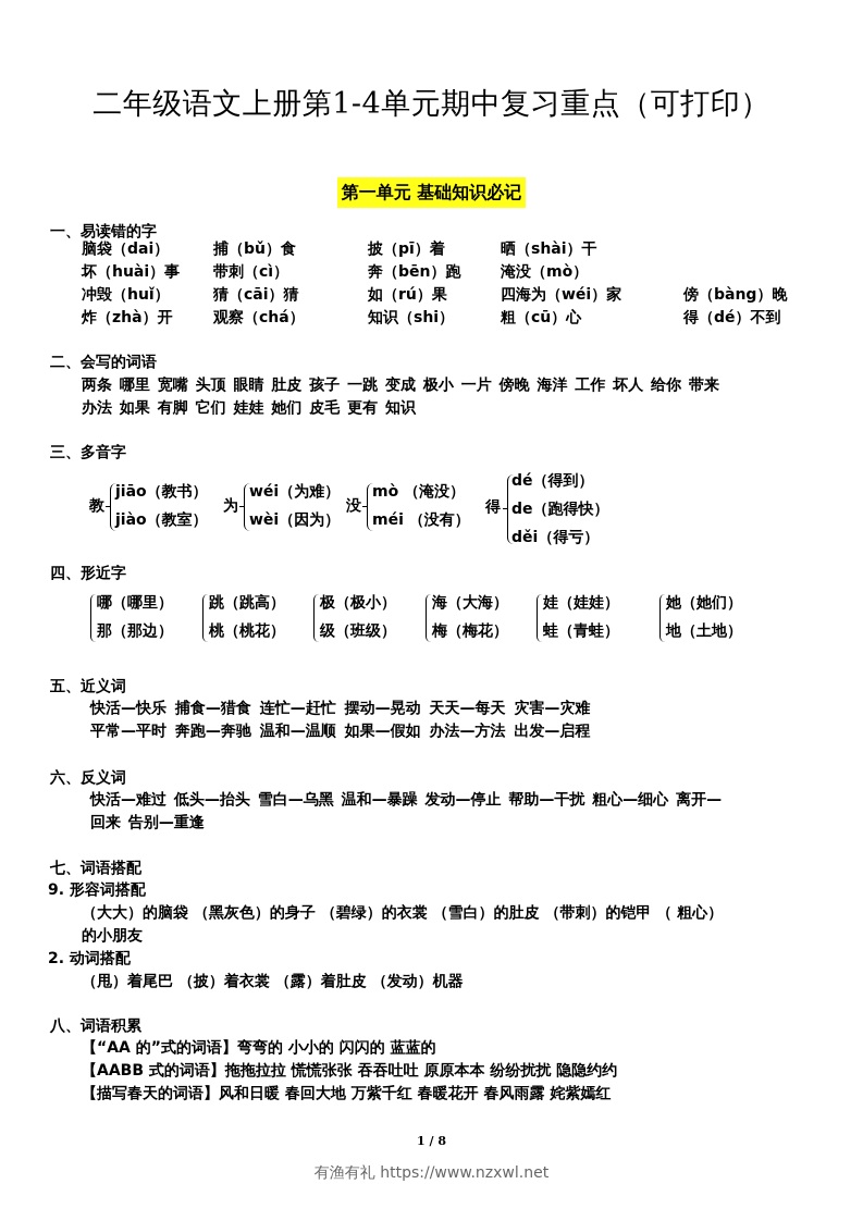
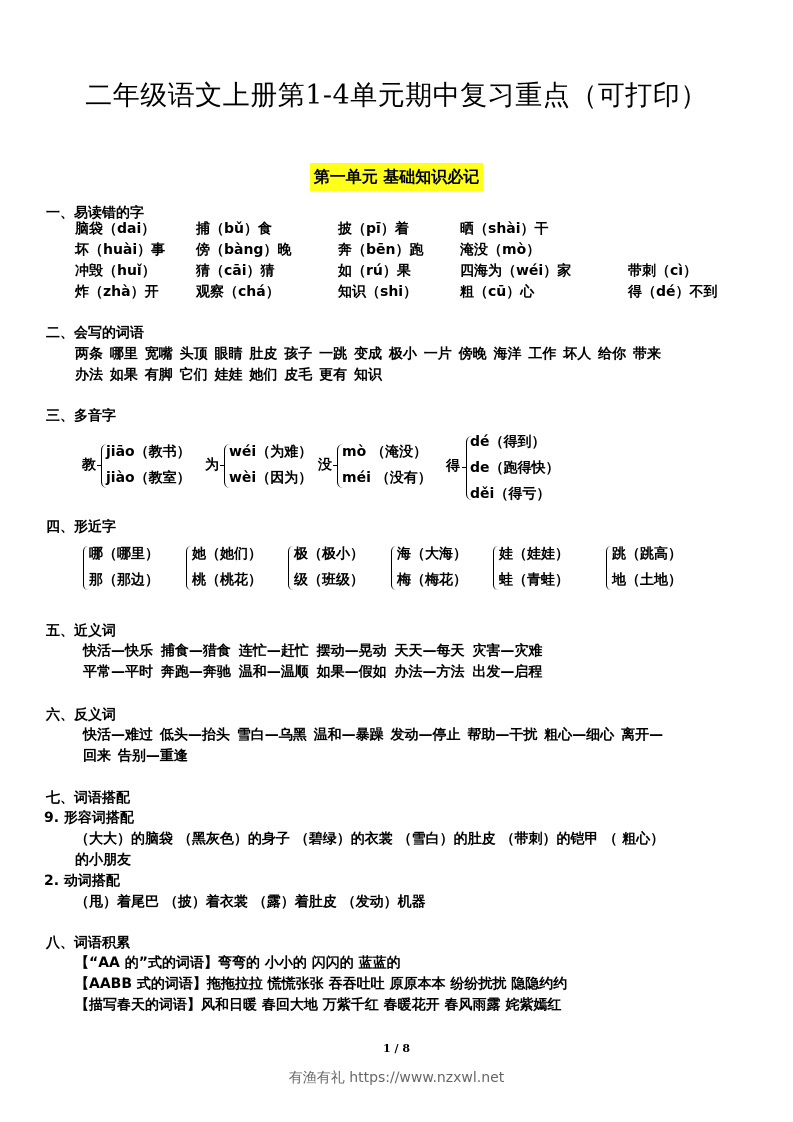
  二年级语文上册第1-4单元期中复习重点（可打印）
  第一单元 基础知识必记
  一、易读错的字
  脑袋（dai）
  捕（bǔ）食
  披（pī）着
  晒（shài）干
  坏（huài）事
- 带刺（cì）
+ 傍（bàng）晚
  奔（bēn）跑
  淹没（mò）
  冲毁（huǐ）
  猜（cāi）猜
  如（rú）果
  四海为（wéi）家
- 傍（bàng）晚
+ 带刺（cì）
  炸（zhà）开
  观察（chá）
  知识（shi）
  粗（cū）心
  得（dé）不到
  二、会写的词语
  两条 哪里 宽嘴 头顶 眼睛 肚皮 孩子 一跳 变成 极小 一片 傍晚 海洋 工作 坏人 给你 带来
  办法 如果 有脚 它们 娃娃 她们 皮毛 更有 知识
  三、多音字
  教
  jiāo（教书）
  jiào（教室）
  为
  wéi（为难）
  wèi（因为）
  没
  mò （淹没）
  méi （没有）
  得
  dé（得到）
  de（跑得快）
  děi（得亏）
  四、形近字
  哪（哪里）
  那（那边）
- 跳（跳高）
+ 她（她们）
  桃（桃花）
  极（极小）
  级（班级）
  海（大海）
  梅（梅花）
  娃（娃娃）
  蛙（青蛙）
- 她（她们）
+ 跳（跳高）
  地（土地）
  五、近义词
  快活—快乐 捕食—猎食 连忙—赶忙 摆动—晃动 天天—每天 灾害—灾难
  平常—平时 奔跑—奔驰 温和—温顺 如果—假如 办法—方法 出发—启程
  六、反义词
  快活—难过 低头—抬头 雪白—乌黑 温和—暴躁 发动—停止 帮助—干扰 粗心—细心 离开—
  回来 告别—重逢
  七、词语搭配
  9. 形容词搭配
  （大大）的脑袋 （黑灰色）的身子 （碧绿）的衣裳 （雪白）的肚皮 （带刺）的铠甲 （ 粗心）
  的小朋友
  2. 动词搭配
  （甩）着尾巴 （披）着衣裳 （露）着肚皮 （发动）机器
  八、词语积累
  【“AA 的”式的词语】弯弯的 小小的 闪闪的 蓝蓝的
  【AABB 式的词语】拖拖拉拉 慌慌张张 吞吞吐吐 原原本本 纷纷扰扰 隐隐约约
  【描写春天的词语】风和日暖 春回大地 万紫千红 春暖花开 春风雨露 姹紫嫣红
  1 / 8
  有渔有礼 https://www.nzxwl.net
